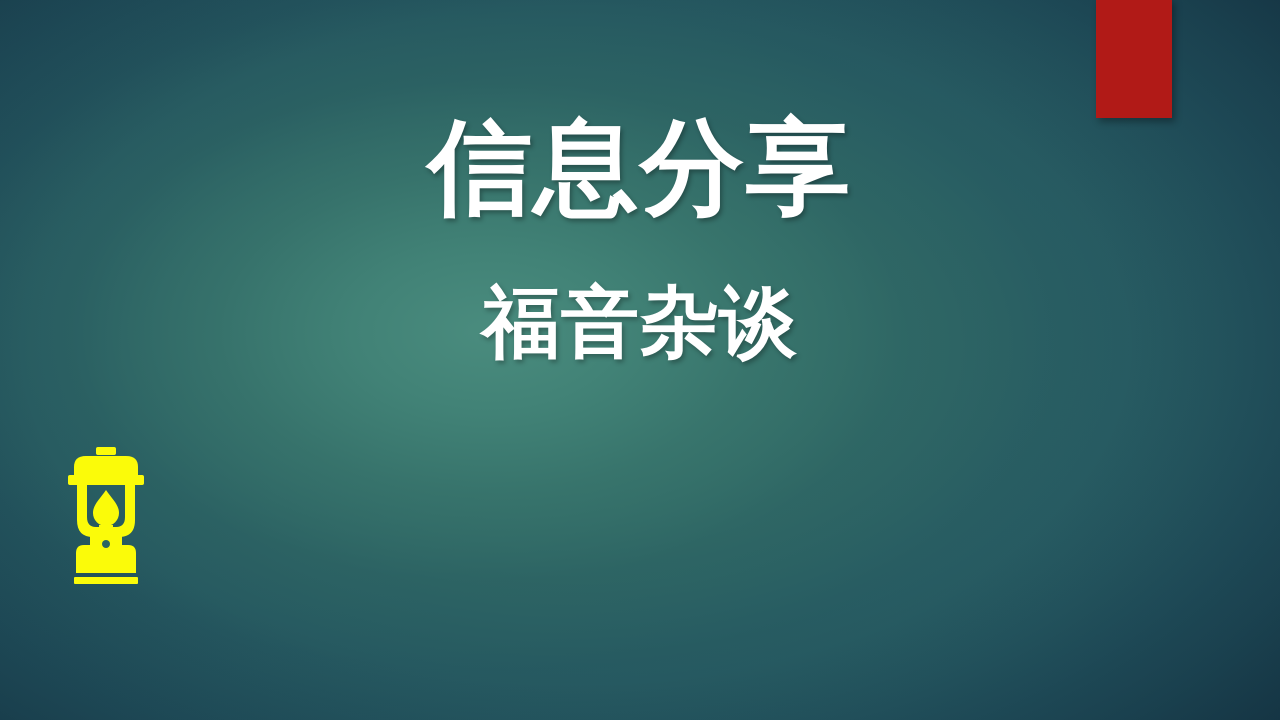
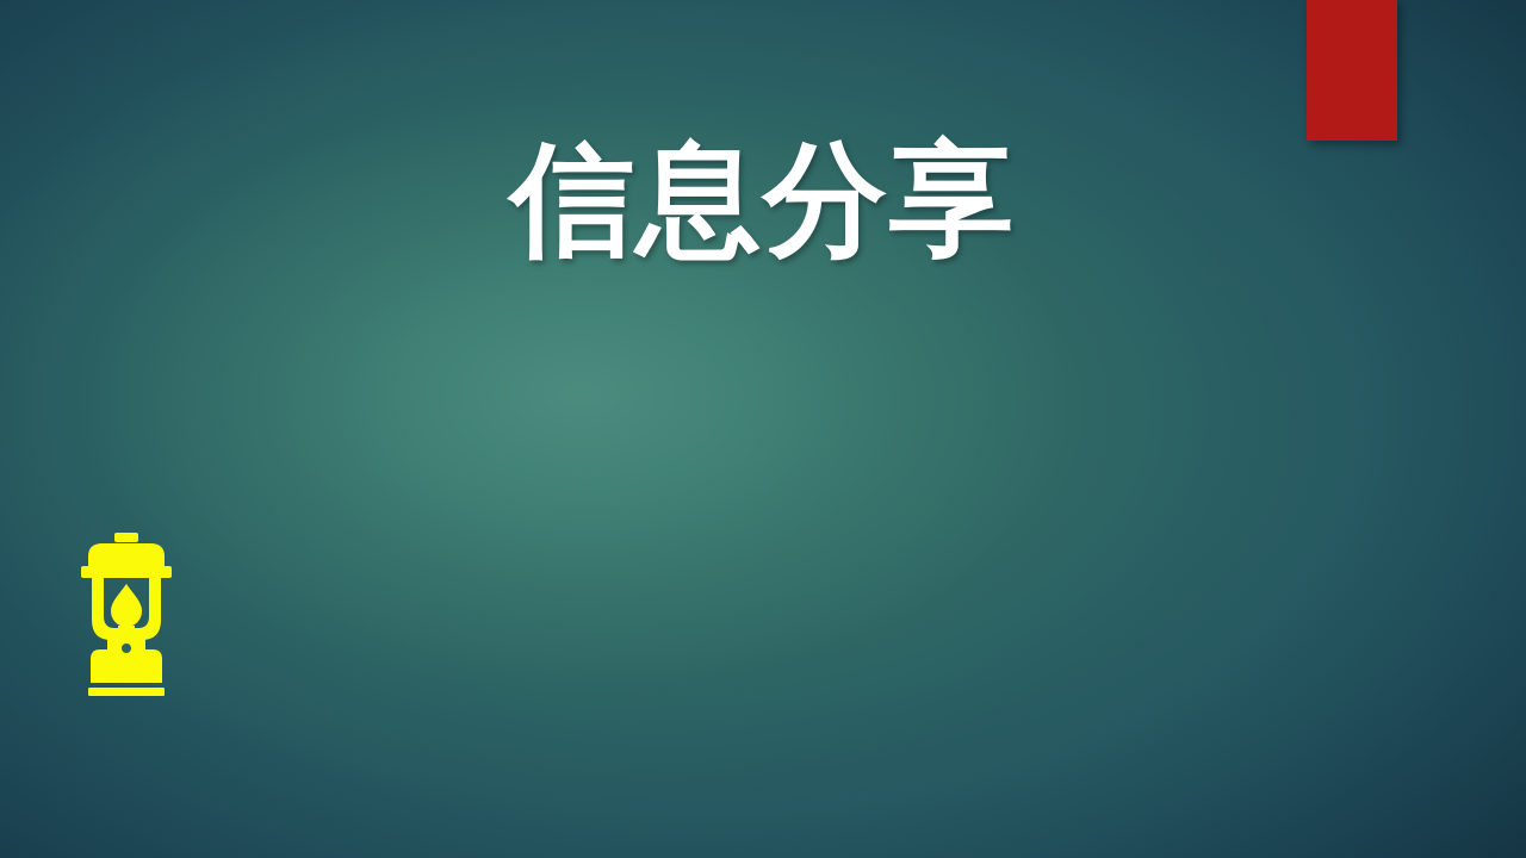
  信息分享
- 福音杂谈
